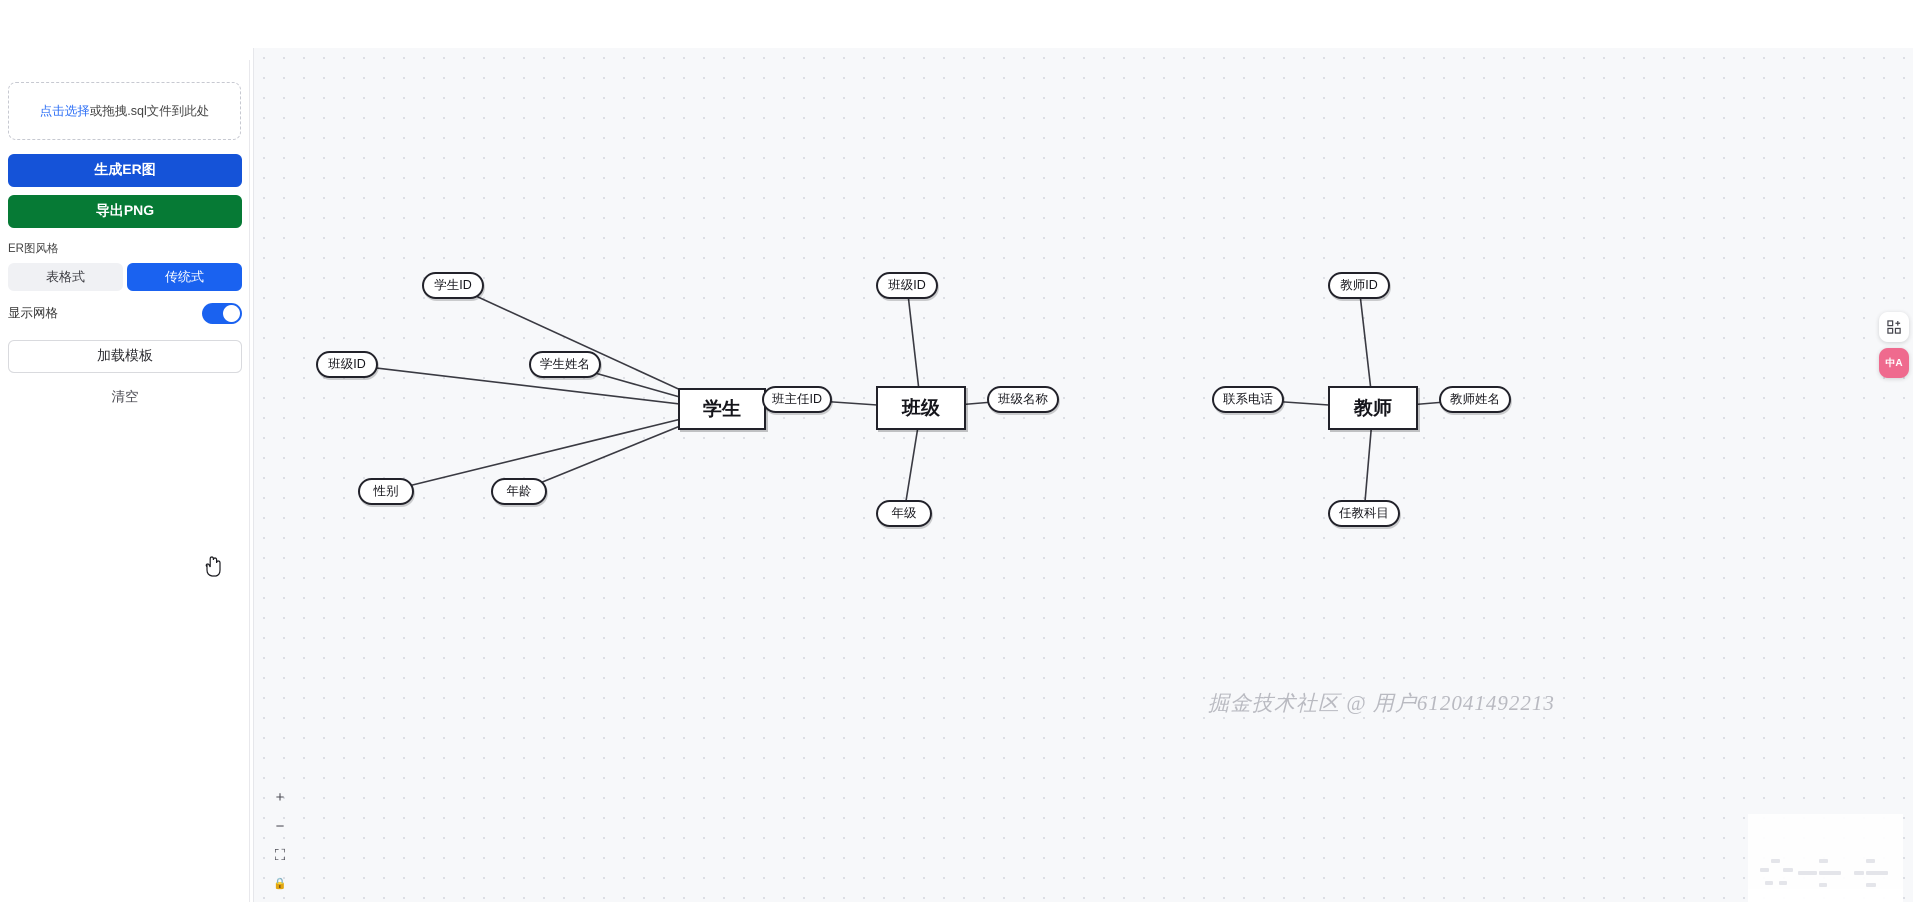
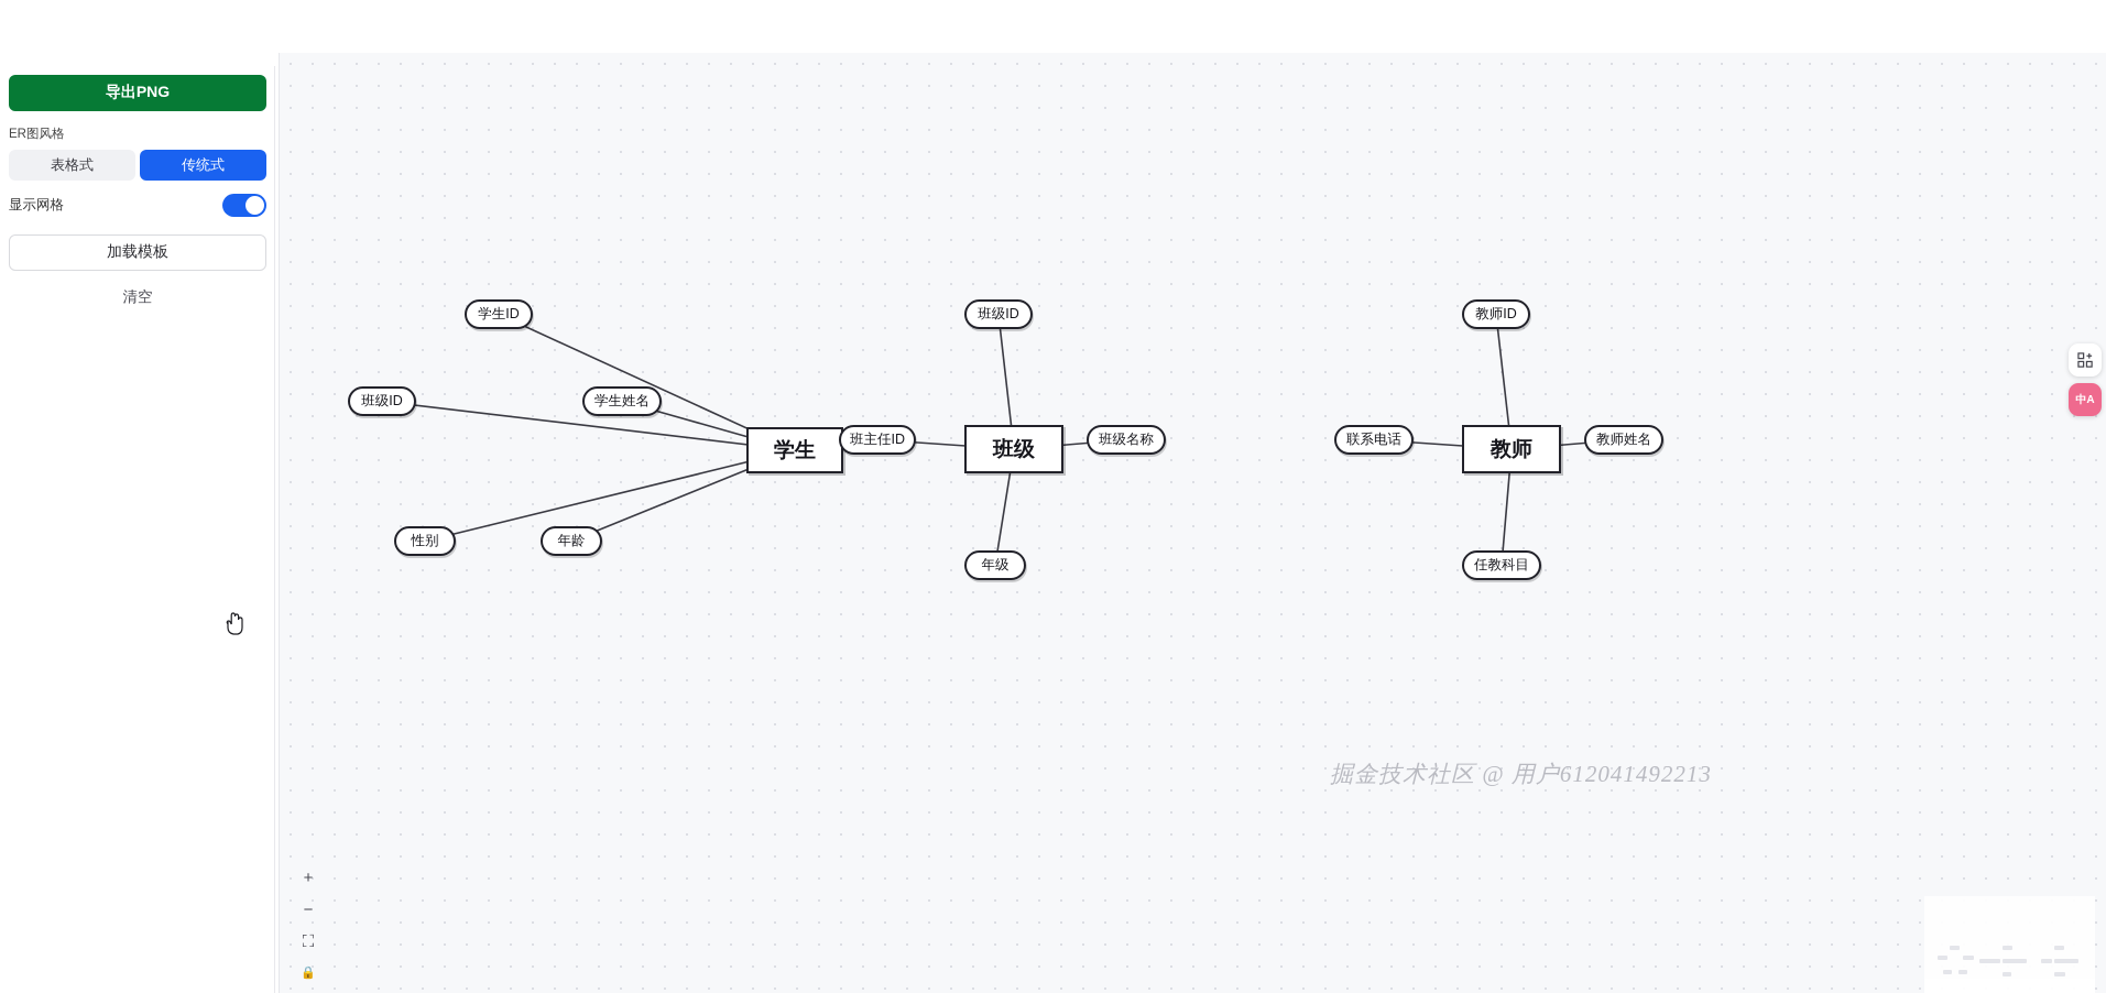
- 点击选择
- 或拖拽.sql文件到此处
- 生成ER图
  导出PNG
  ER图风格
  表格式
  传统式
  显示网格
  加载模板
  清空
  学生
  学生ID
  班级ID
  学生姓名
  性别
  年龄
  班级
  班级ID
  班主任ID
  班级名称
  年级
  教师
  教师ID
  联系电话
  教师姓名
  任教科目
  +
  −
  ⛶
  🔒
  中A
  掘金技术社区 @ 用户612041492213
